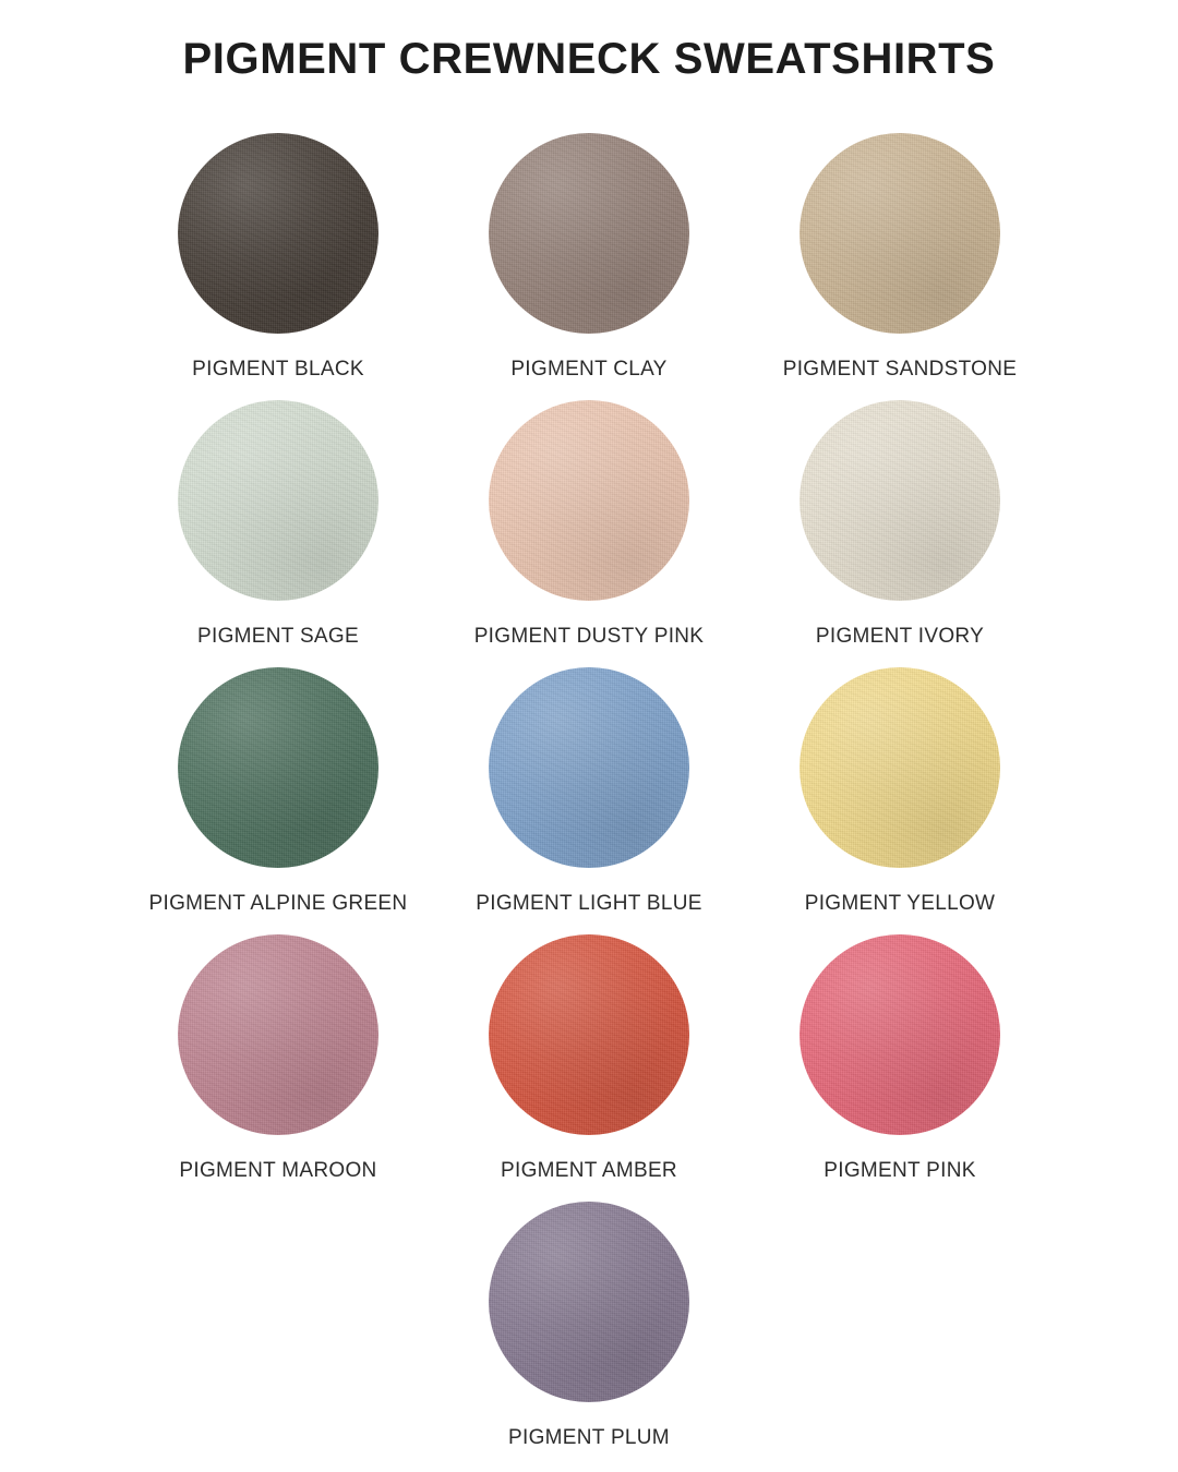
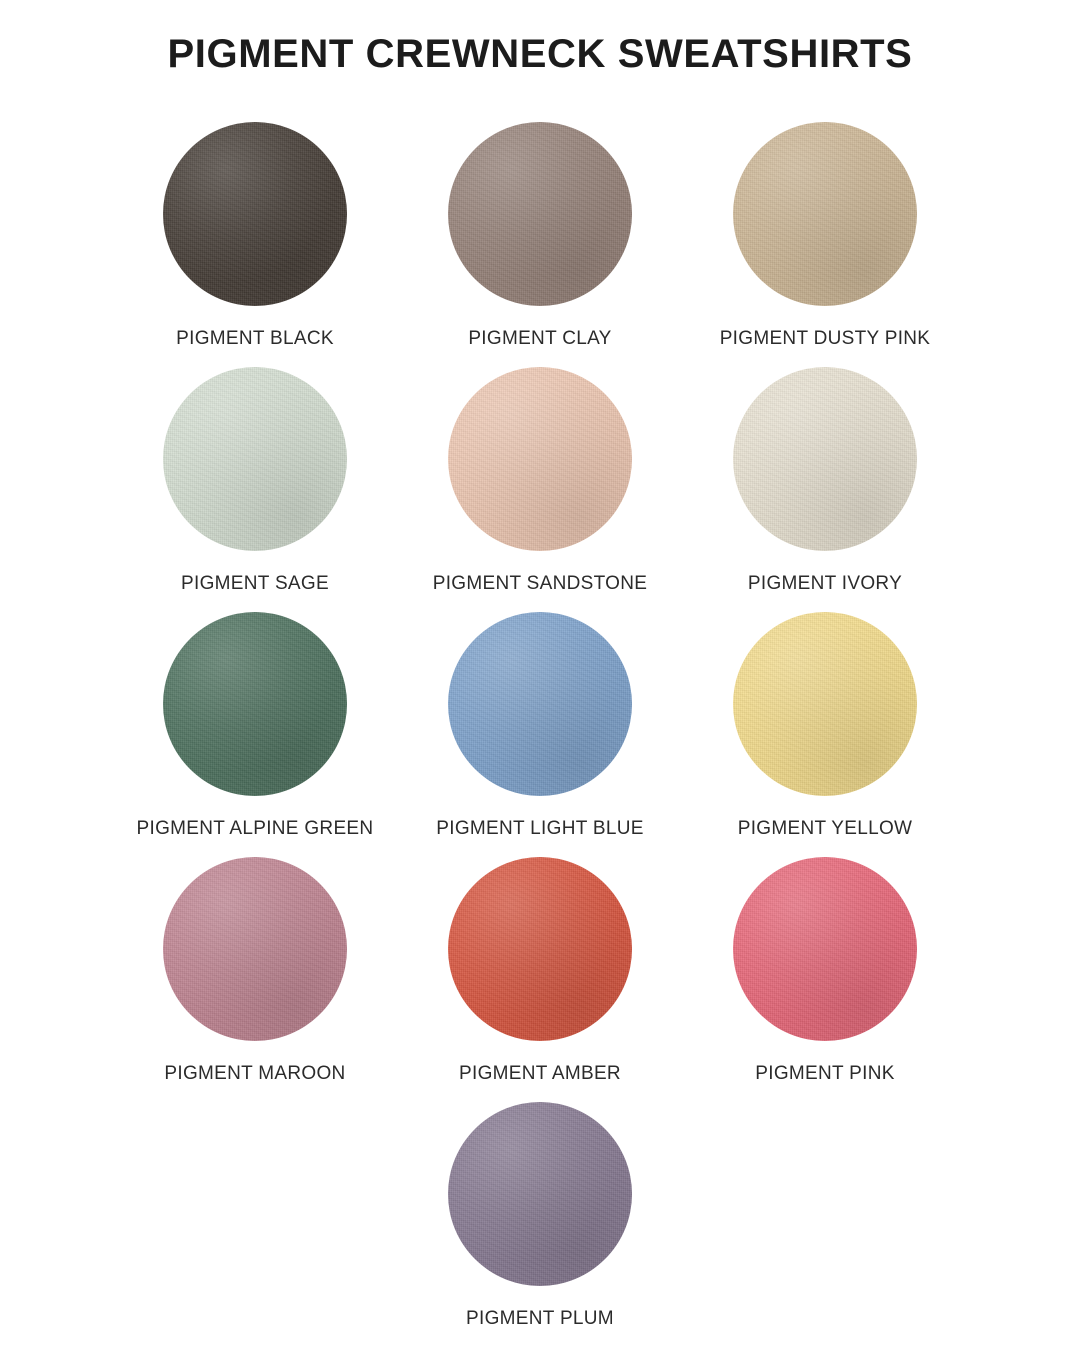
  PIGMENT CREWNECK SWEATSHIRTS
  PIGMENT BLACK
  PIGMENT CLAY
- PIGMENT SANDSTONE
+ PIGMENT DUSTY PINK
  PIGMENT SAGE
- PIGMENT DUSTY PINK
+ PIGMENT SANDSTONE
  PIGMENT IVORY
  PIGMENT ALPINE GREEN
  PIGMENT LIGHT BLUE
  PIGMENT YELLOW
  PIGMENT MAROON
  PIGMENT AMBER
  PIGMENT PINK
  PIGMENT PLUM
